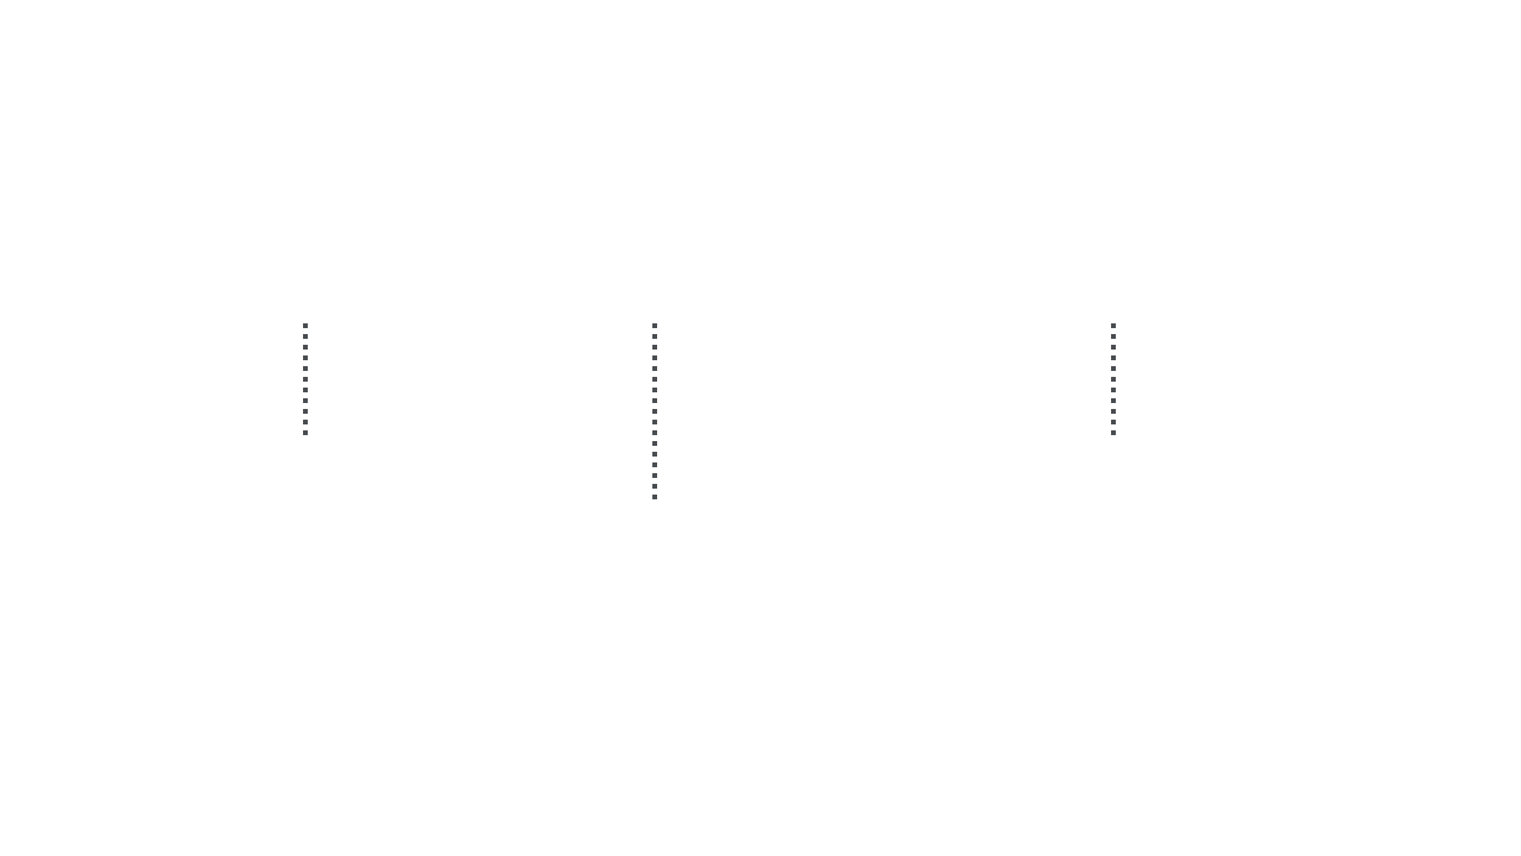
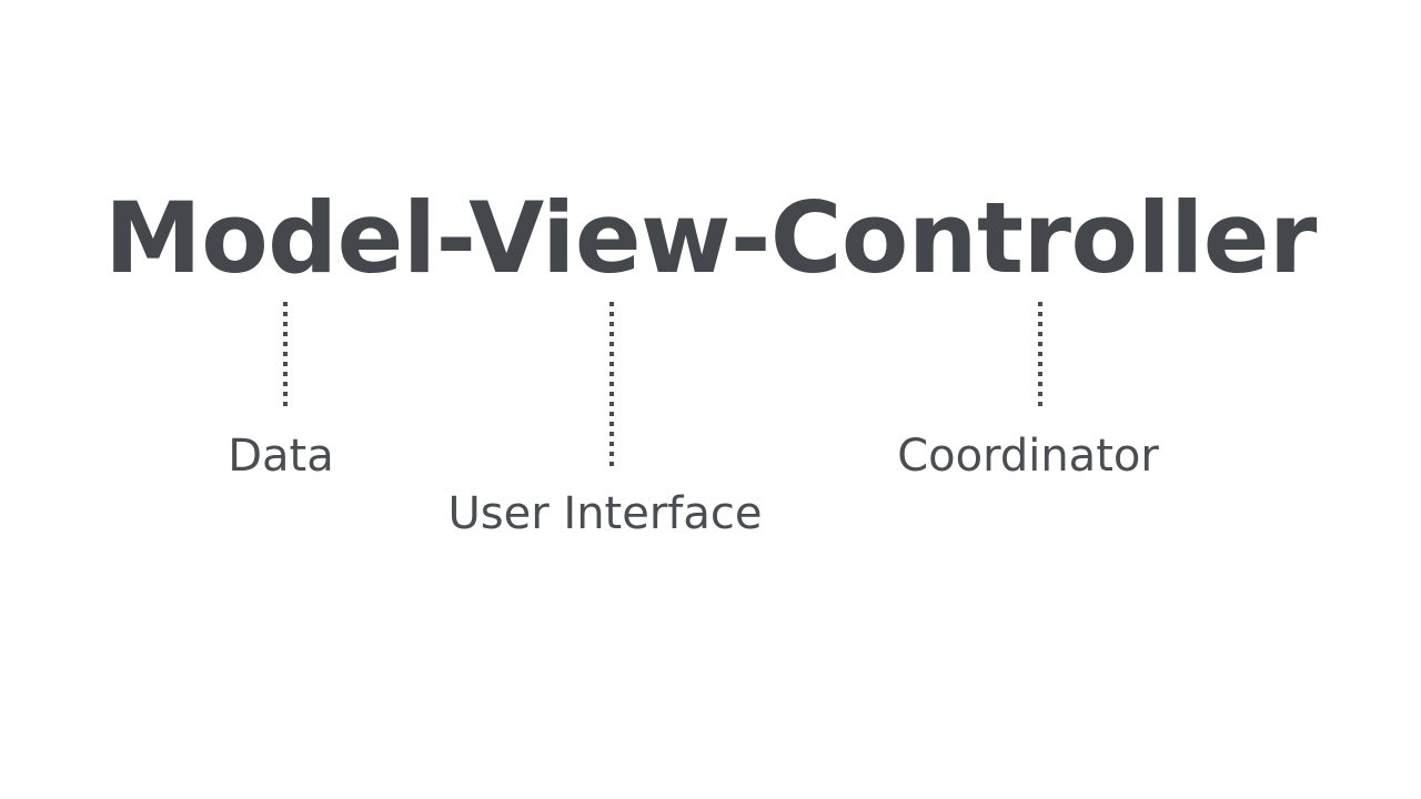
+ Model-View-Controller
+ Data
+ User Interface
+ Coordinator
